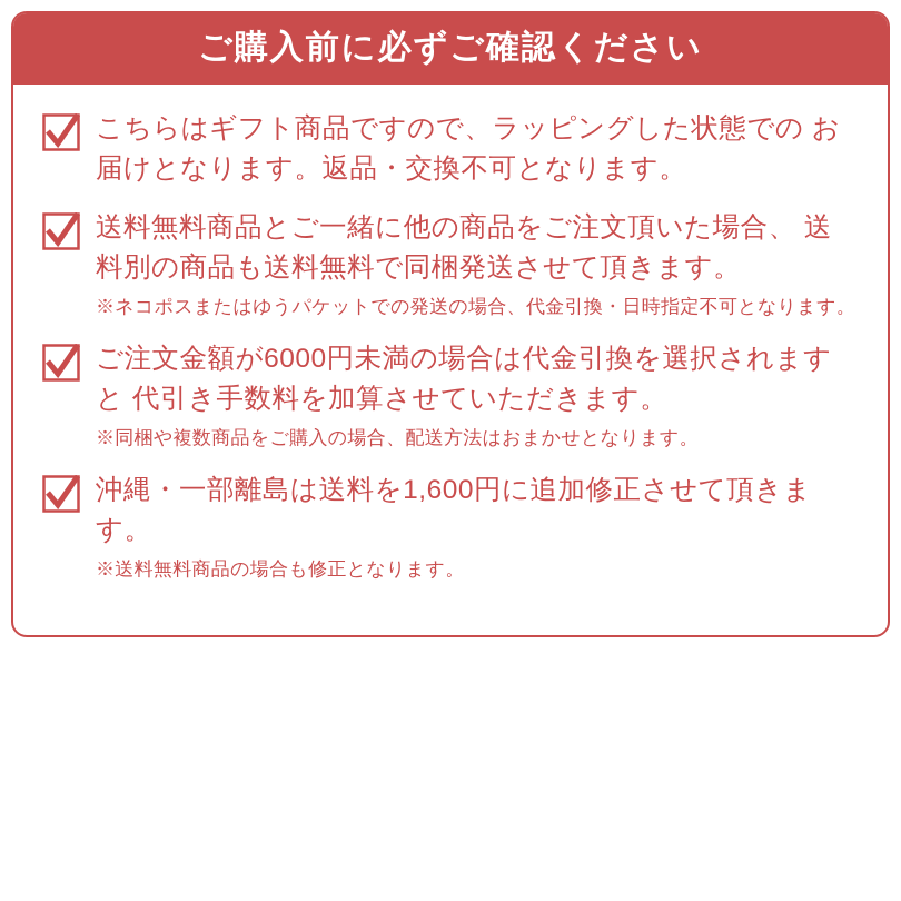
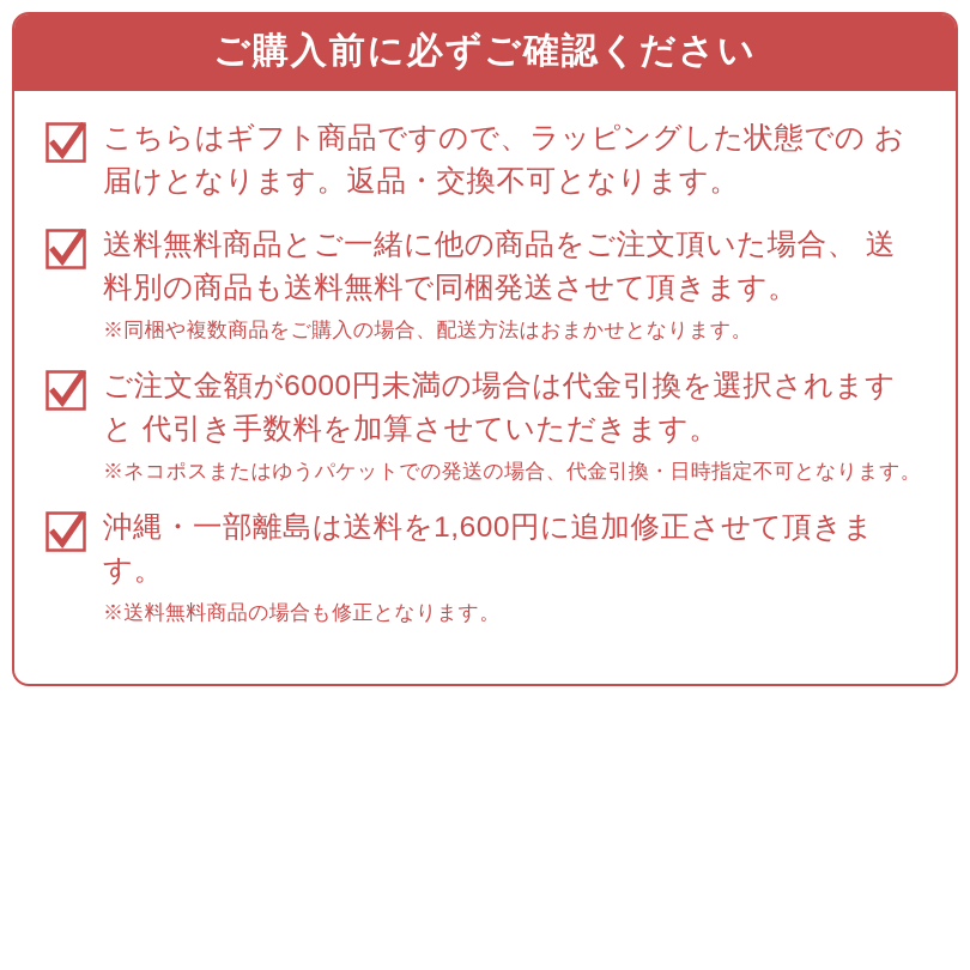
  ご購入前に必ずご確認ください
  こちらはギフト商品ですので、ラッピングした状態での お届けとなります。返品・交換不可となります。
  送料無料商品とご一緒に他の商品をご注文頂いた場合、 送料別の商品も送料無料で同梱発送させて頂きます。
- ※ネコポスまたはゆうパケットでの発送の場合、代金引換・日時指定不可となります。
+ ※同梱や複数商品をご購入の場合、配送方法はおまかせとなります。
  ご注文金額が6000円未満の場合は代金引換を選択されますと 代引き手数料を加算させていただきます。
- ※同梱や複数商品をご購入の場合、配送方法はおまかせとなります。
+ ※ネコポスまたはゆうパケットでの発送の場合、代金引換・日時指定不可となります。
  沖縄・一部離島は送料を1,600円に追加修正させて頂きます。
  ※送料無料商品の場合も修正となります。
